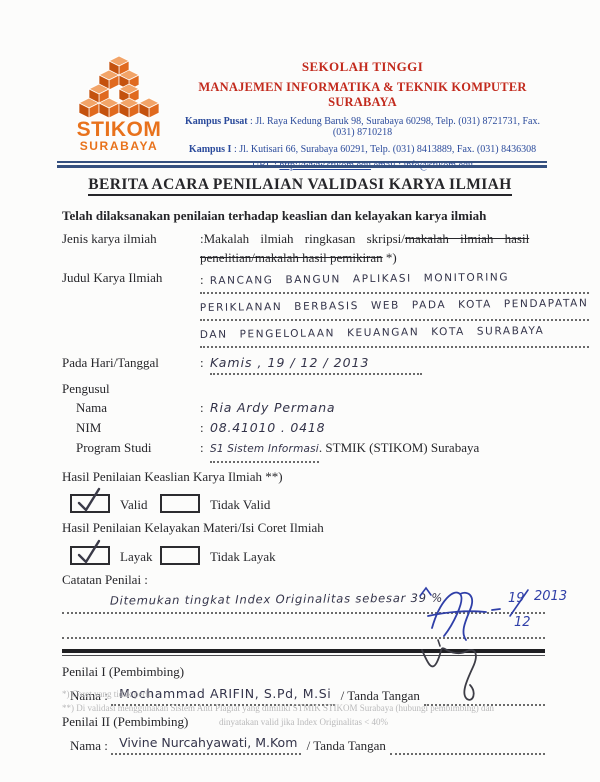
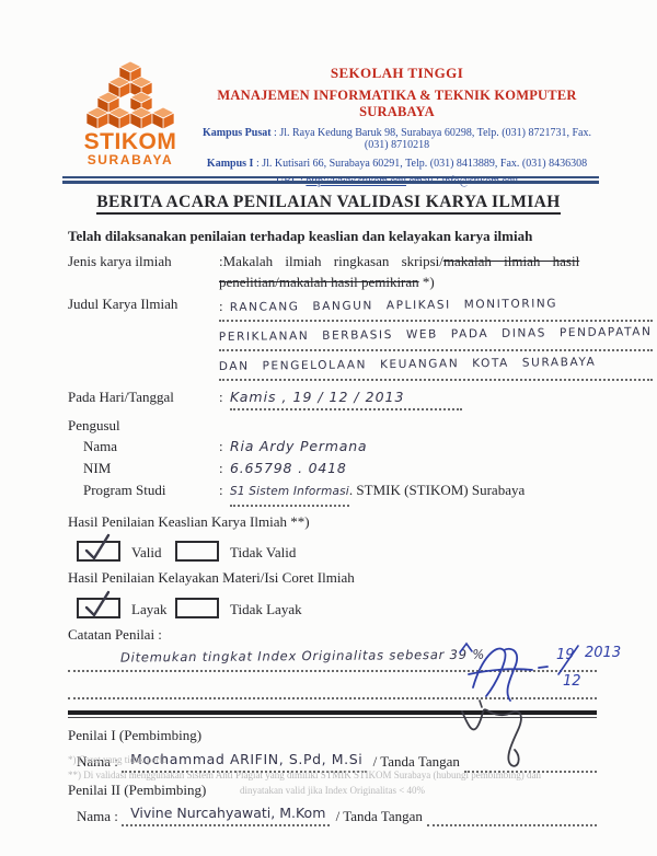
  STIKOM
  SURABAYA
  SEKOLAH TINGGI
  MANAJEMEN INFORMATIKA & TEKNIK KOMPUTER SURABAYA
  Kampus Pusat : Jl. Raya Kedung Baruk 98, Surabaya 60298, Telp. (031) 8721731, Fax. (031) 8710218
  Kampus I : Jl. Kutisari 66, Surabaya 60291, Telp. (031) 8413889, Fax. (031) 8436308
  URL : http://www.stikom.edu email : info@stikom.edu
  BERITA ACARA PENILAIAN VALIDASI KARYA ILMIAH
  Telah dilaksanakan penilaian terhadap keaslian dan kelayakan karya ilmiah
  Jenis karya ilmiah
  :Makalah ilmiah ringkasan skripsi/makalah ilmiah hasil
  penelitian/makalah hasil pemikiran *)
  Judul Karya Ilmiah
  : RANCANG BANGUN APLIKASI MONITORING
- PERIKLANAN BERBASIS WEB PADA KOTA PENDAPATAN
+ PERIKLANAN BERBASIS WEB PADA DINAS PENDAPATAN
  DAN PENGELOLAAN KEUANGAN KOTA SURABAYA
  Pada Hari/Tanggal
  : Kamis , 19 / 12 / 2013
  Pengusul
  Nama
  : Ria Ardy Permana
  NIM
- : 08.41010 . 0418
+ : 6.65798 . 0418
  Program Studi
  : S1 Sistem Informasi. STMIK (STIKOM) Surabaya
  Hasil Penilaian Keaslian Karya Ilmiah **)
  Valid
  Tidak Valid
  Hasil Penilaian Kelayakan Materi/Isi Coret Ilmiah
  Layak
  Tidak Layak
  Catatan Penilai :
  Ditemukan tingkat Index Originalitas sebesar 39 %
  Penilai I (Pembimbing)
  Nama :
  Mochammad ARIFIN, S.Pd, M.Si
  / Tanda Tangan
  Penilai II (Pembimbing)
  Nama :
  Vivine Nurcahyawati, M.Kom
  / Tanda Tangan
  19
  12
  2013
  *) Coret yang tidak perlu
  **) Di validasi menggunakan Sistem Anti Plagiat yang dimiliki STMIK STIKOM Surabaya (hubungi pembimbing) dan
  dinyatakan valid jika Index Originalitas < 40%
